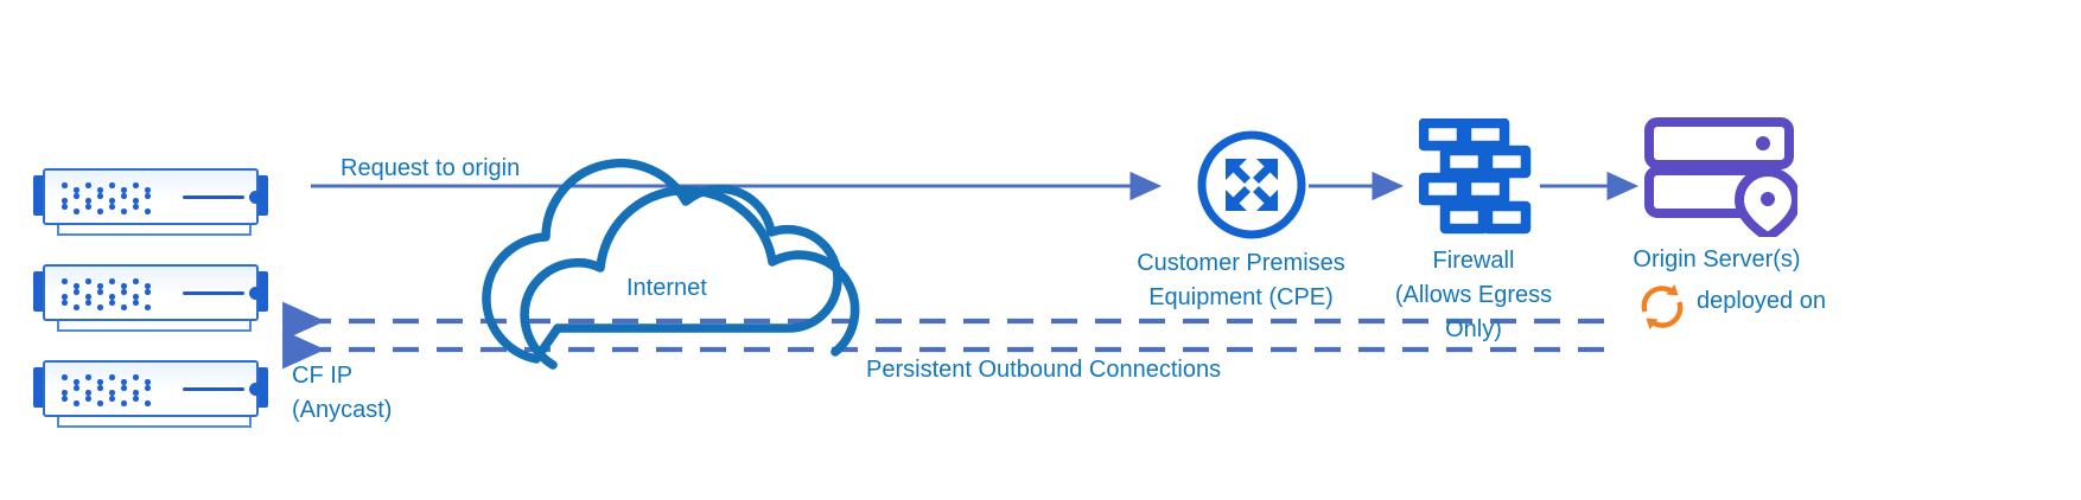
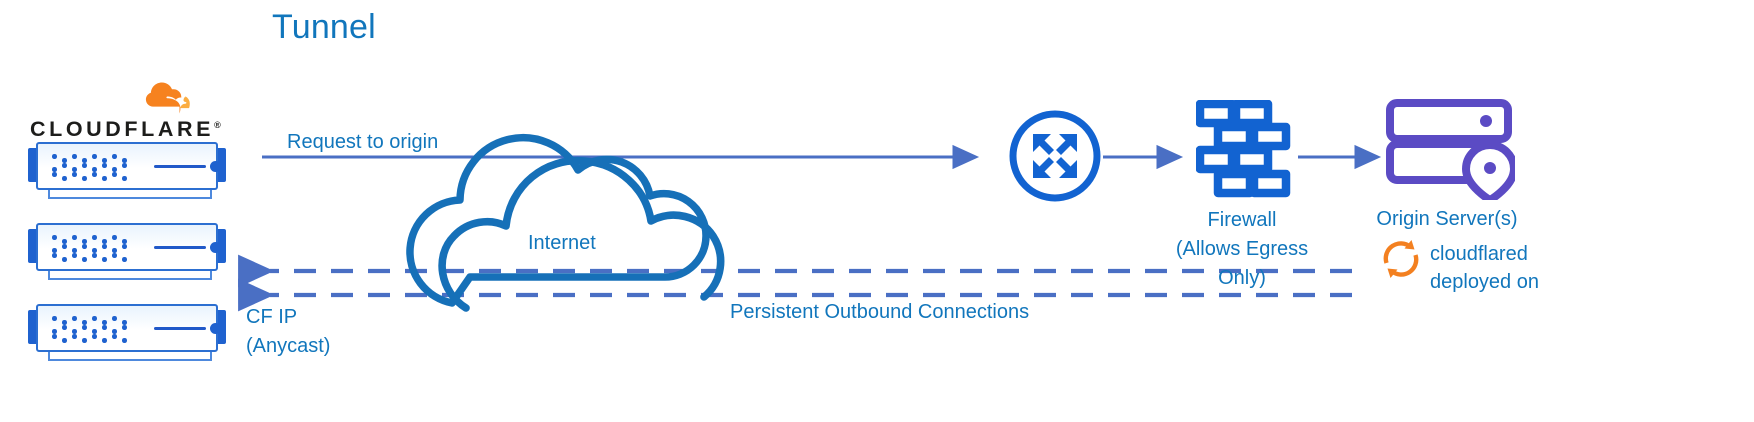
+ Tunnel
+ CLOUDFLARE®
  CF IP
  (Anycast)
  Request to origin
  Persistent Outbound Connections
  Internet
- Customer Premises
- Equipment (CPE)
  Firewall
  (Allows Egress Only)
  Origin Server(s)
+ cloudflared
  deployed on
